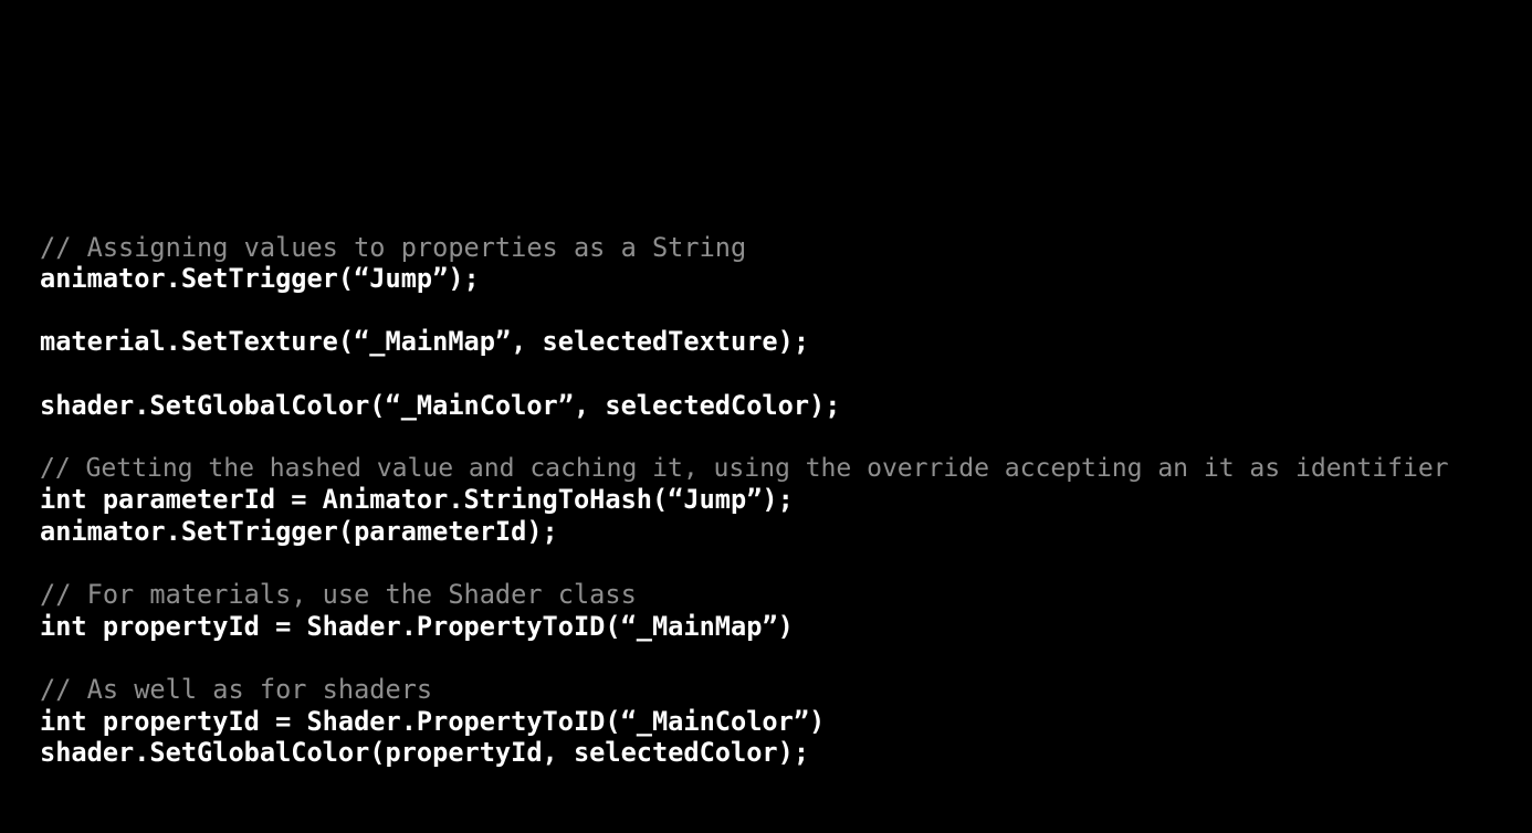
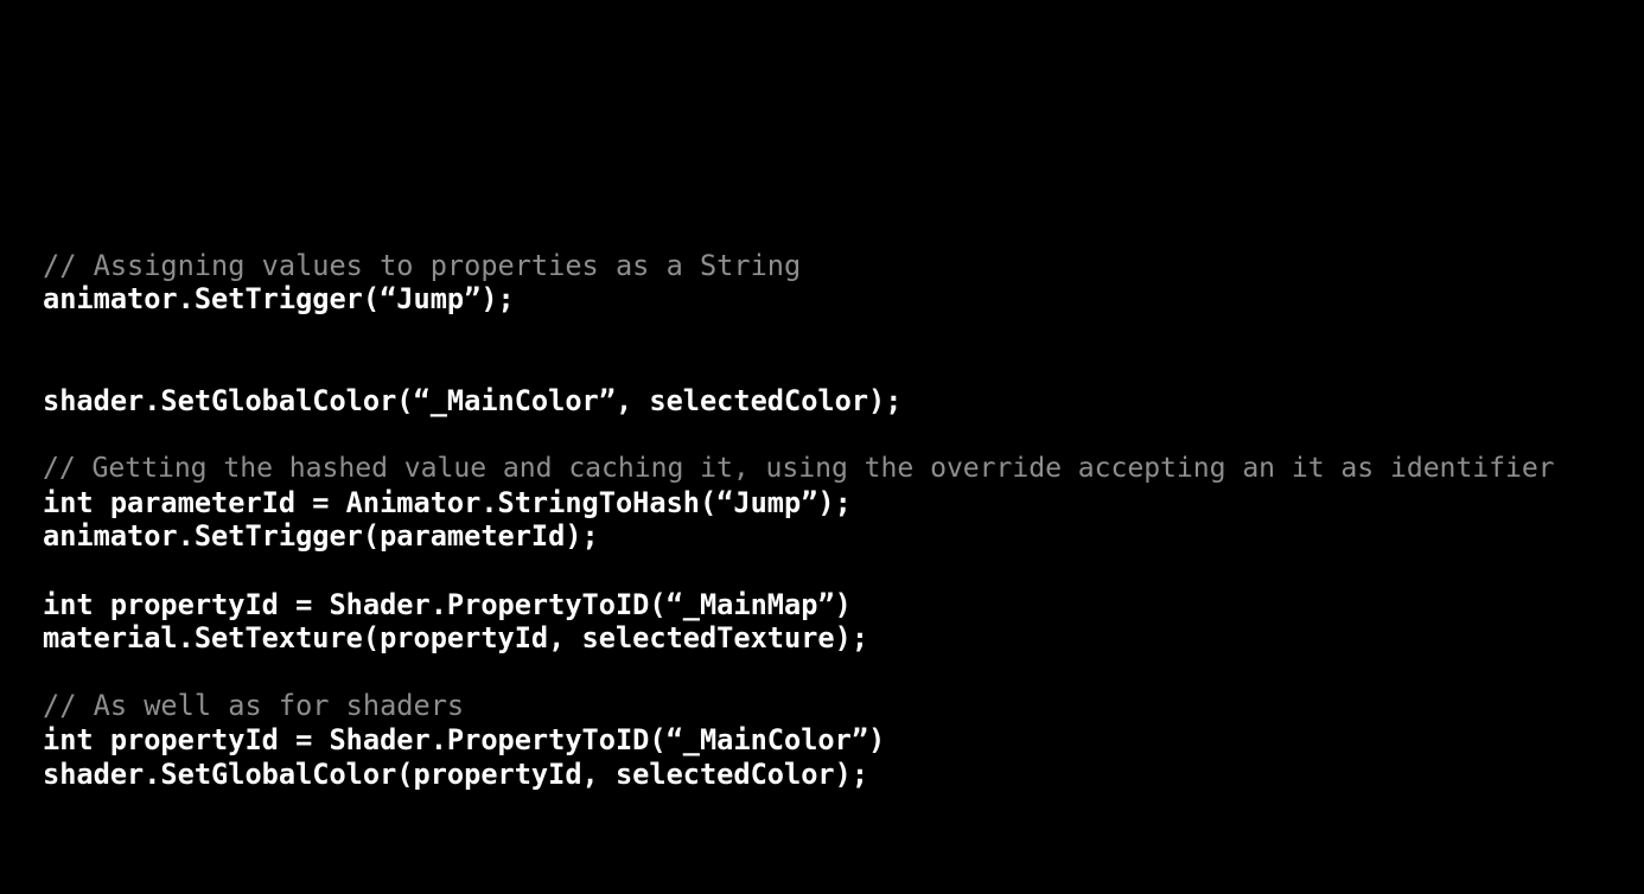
  // Assigning values to properties as a String
  animator.SetTrigger(“Jump”);
- material.SetTexture(“_MainMap”, selectedTexture);
  shader.SetGlobalColor(“_MainColor”, selectedColor);
  // Getting the hashed value and caching it, using the override accepting an it as identifier
  int parameterId = Animator.StringToHash(“Jump”);
  animator.SetTrigger(parameterId);
- // For materials, use the Shader class
  int propertyId = Shader.PropertyToID(“_MainMap”)
+ material.SetTexture(propertyId, selectedTexture);
  // As well as for shaders
  int propertyId = Shader.PropertyToID(“_MainColor”)
  shader.SetGlobalColor(propertyId, selectedColor);
